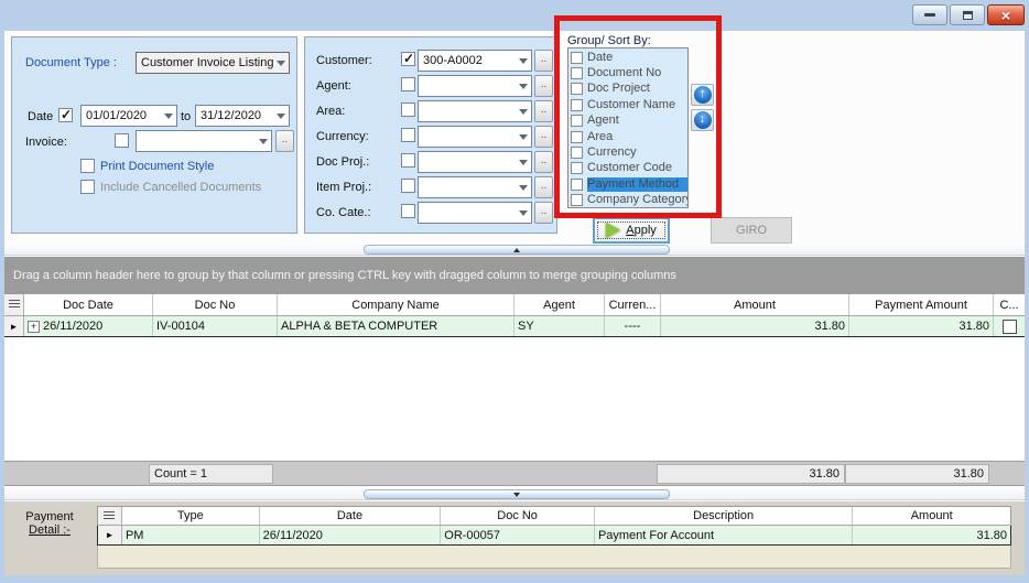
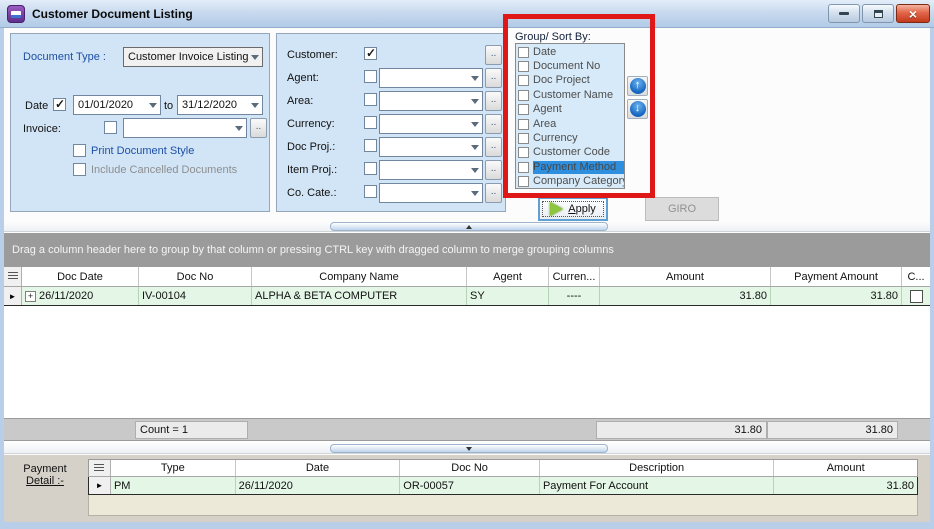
+ Customer Document Listing
  ×
  Document Type :
  Customer Invoice Listing
  Date
  01/01/2020
  to
  31/12/2020
  Invoice:
  ..
  Print Document Style
  Include Cancelled Documents
  Customer:
- 300-A0002
  ..
  Agent:
  ..
  Area:
  ..
  Currency:
  ..
  Doc Proj.:
  ..
  Item Proj.:
  ..
  Co. Cate.:
  ..
  Group/ Sort By:
  Date
  Document No
  Doc Project
  Customer Name
  Agent
  Area
  Currency
  Customer Code
  Payment Method
  Company Categor
  ↑
  ↓
  Apply
  GIRO
  Drag a column header here to group by that column or pressing CTRL key with dragged column to merge grouping columns
  Doc Date
  Doc No
  Company Name
  Agent
  Curren...
  Amount
  Payment Amount
  C...
  ►
  +
  26/11/2020
  IV-00104
  ALPHA & BETA COMPUTER
  SY
  ----
  31.80
  31.80
  Count = 1
  31.80
  31.80
  Payment
  Detail :-
  Type
  Date
  Doc No
  Description
  Amount
  ►
  PM
  26/11/2020
  OR-00057
  Payment For Account
  31.80
